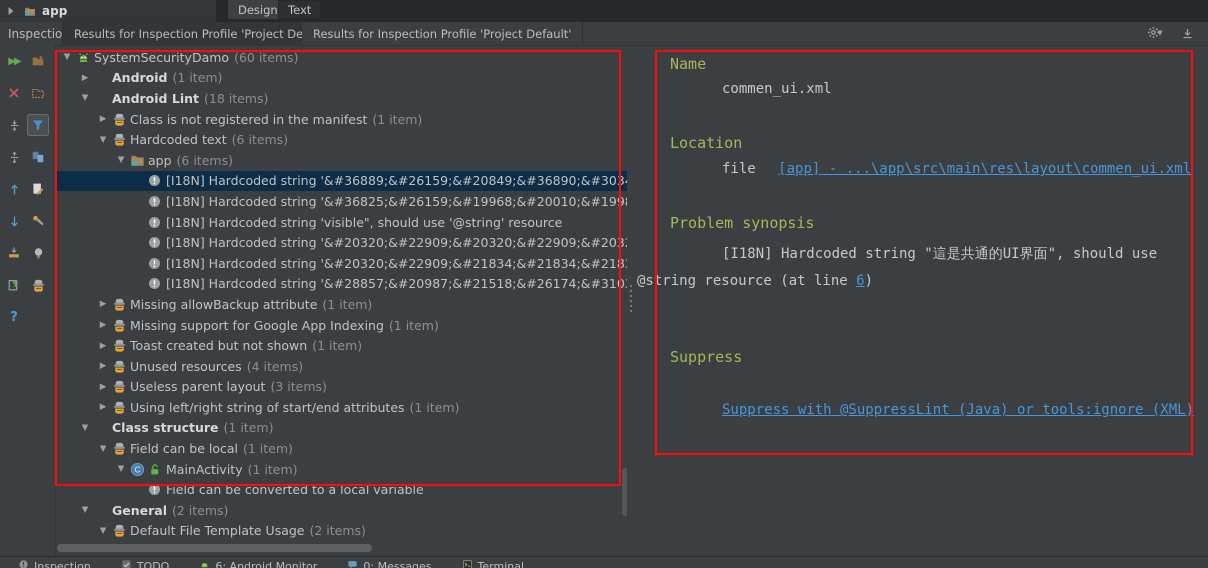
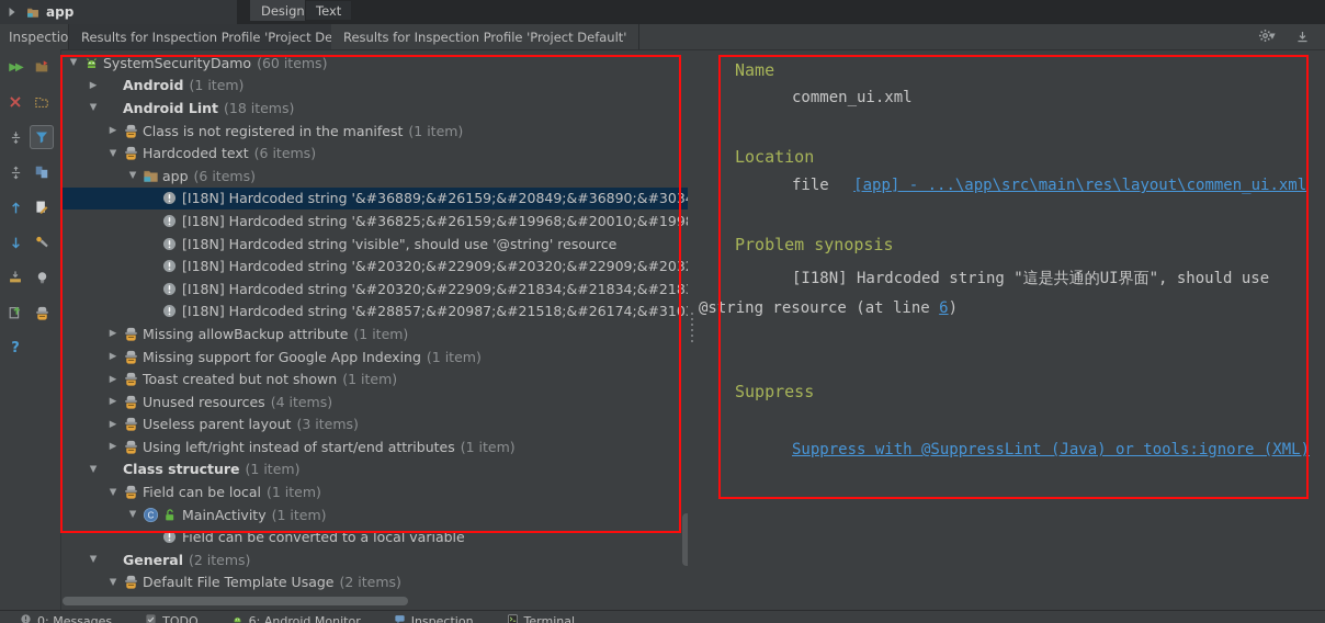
  app
  Design
  Text
  Inspectio
  Results for Inspection Profile 'Project De
  Results for Inspection Profile 'Project Default'
  ▼
  ▶▶
  ×
  ?
  ▼
  SystemSecurityDamo
  (60 items)
  ▶
  Android
  (1 item)
  ▼
  Android Lint
  (18 items)
  ▶
  Class is not registered in the manifest
  (1 item)
  ▼
  Hardcoded text
  (6 items)
  ▼
  app
  (6 items)
  [I18N] Hardcoded string '&#36889;&#26159;&#20849;&#36890;&#303
  [I18N] Hardcoded string '&#36825;&#26159;&#19968;&#20010;&#199
  [I18N] Hardcoded string 'visible", should use '@string' resource
  [I18N] Hardcoded string '&#20320;&#22909;&#20320;&#22909;&#203
  [I18N] Hardcoded string '&#20320;&#22909;&#21834;&#21834;&#218
  [I18N] Hardcoded string '&#28857;&#20987;&#21518;&#26174;&#310
  ▶
  Missing allowBackup attribute
  (1 item)
  ▶
  Missing support for Google App Indexing
  (1 item)
  ▶
  Toast created but not shown
  (1 item)
  ▶
  Unused resources
  (4 items)
  ▶
  Useless parent layout
  (3 items)
  ▶
- Using left/right string of start/end attributes
+ Using left/right instead of start/end attributes
  (1 item)
  ▼
  Class structure
  (1 item)
  ▼
  Field can be local
  (1 item)
  ▼
  C
  MainActivity
  (1 item)
  Field can be converted to a local variable
  ▼
  General
  (2 items)
  ▼
  Default File Template Usage
  (2 items)
  Name
  commen_ui.xml
  Location
  file [app] - ...\app\src\main\res\layout\commen_ui.xml
  Problem synopsis
  [I18N] Hardcoded string "這是共通的UI界面", should use
  @string resource (at line 6)
  Suppress
  Suppress with @SuppressLint (Java) or tools:ignore (XML)
- Inspection
+ 0: Messages
  TODO
  6: Android Monitor
- 0: Messages
+ Inspection
  Terminal
